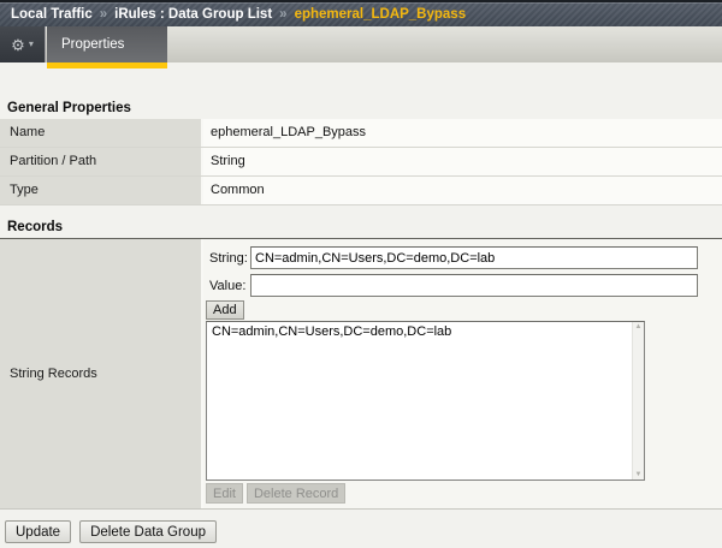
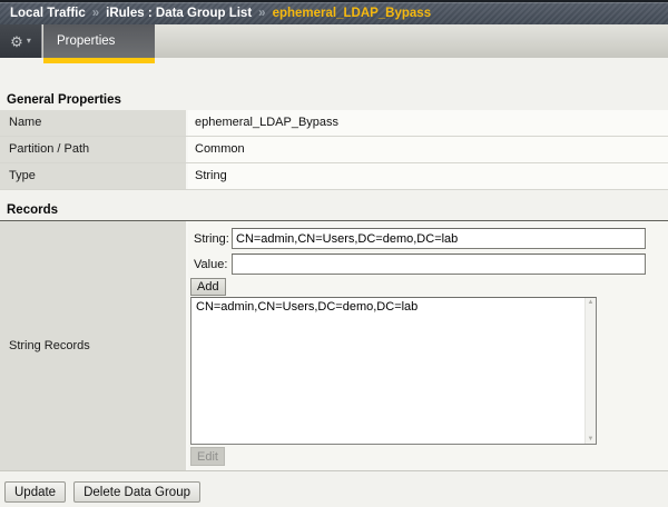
  Local Traffic
  »
  iRules : Data Group List
  »
  ephemeral_LDAP_Bypass
  ⚙
  ▾
  Properties
  General Properties
  Name
  ephemeral_LDAP_Bypass
  Partition / Path
- String
+ Common
  Type
- Common
+ String
  Records
  String Records
  String:
  CN=admin,CN=Users,DC=demo,DC=lab
  Value:
  Add
  CN=admin,CN=Users,DC=demo,DC=lab
  Edit
- Delete Record
  Update
  Delete Data Group
